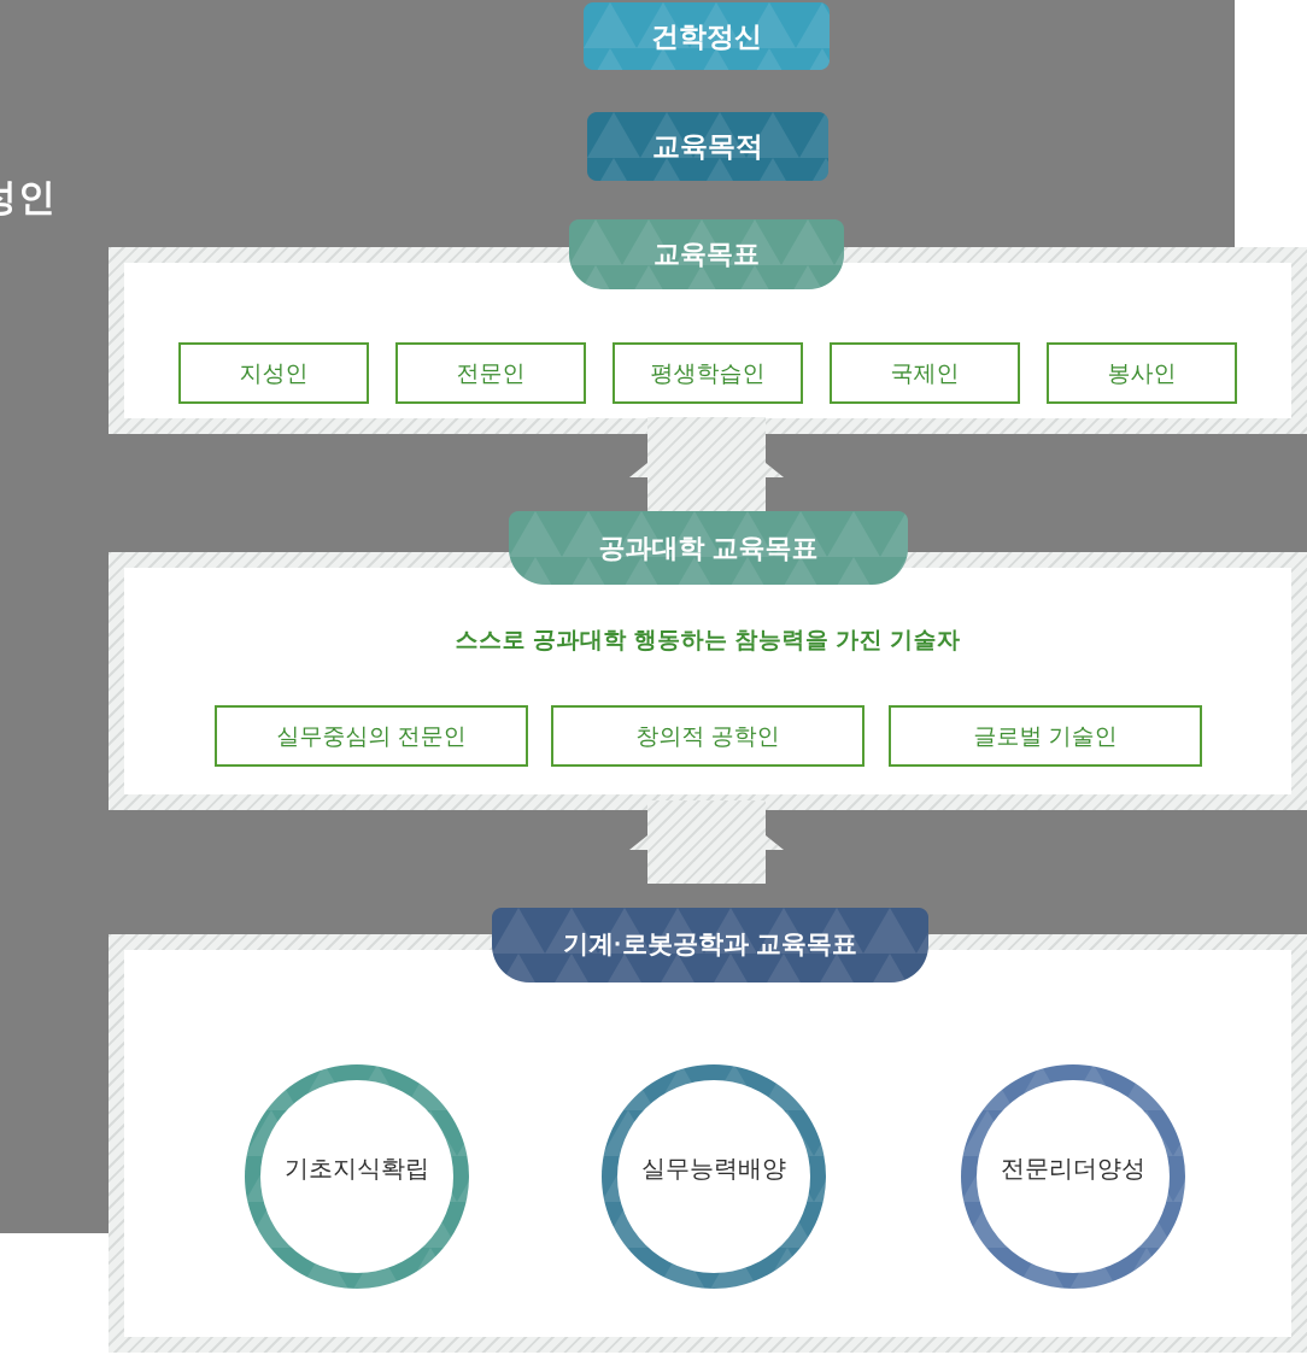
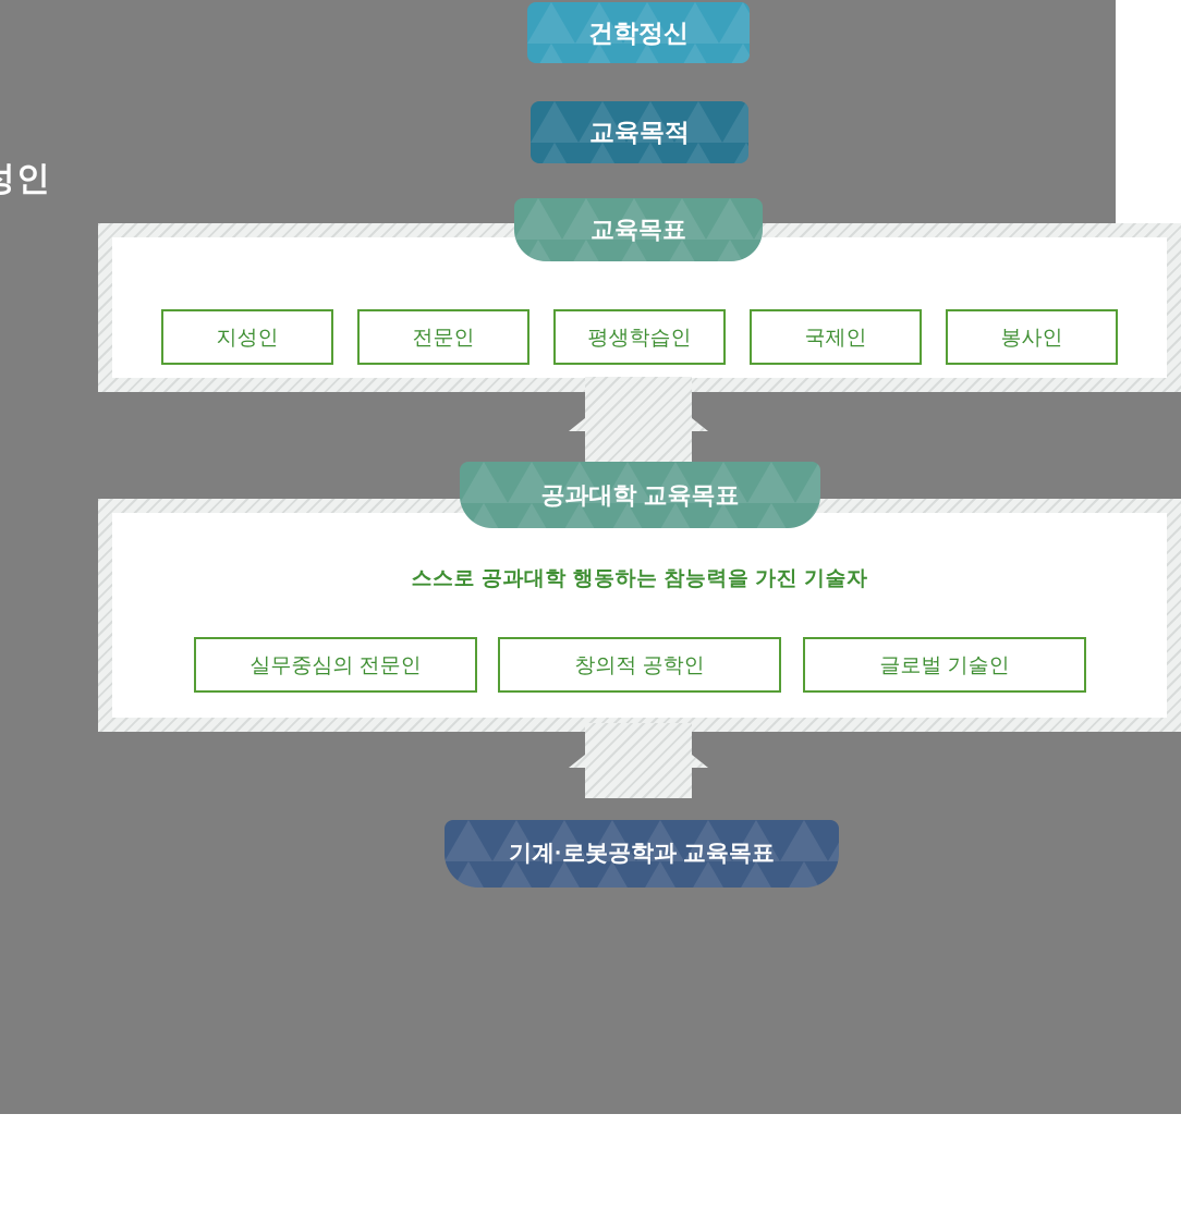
  건학정신
  교육목적
  지성인
  전문인
  평생학습인
  국제인
  봉사인
  교육목표
  스스로 공과대학 행동하는 참능력을 가진 기술자
  실무중심의 전문인
  창의적 공학인
  글로벌 기술인
  공과대학 교육목표
- 기초지식확립
- 실무능력배양
- 전문리더양성
  기계·로봇공학과 교육목표
